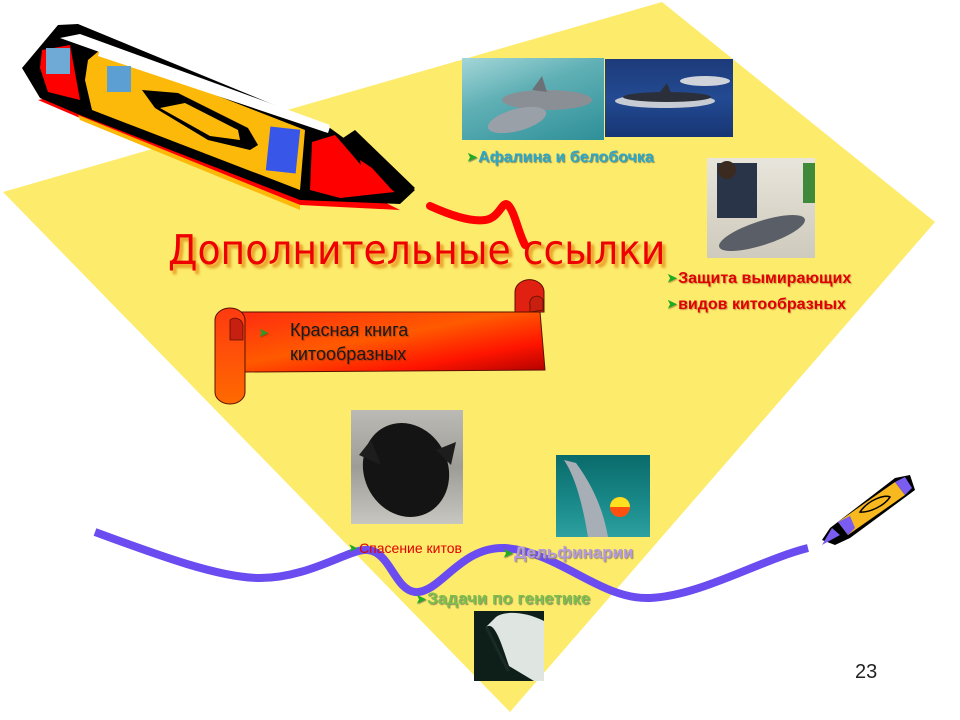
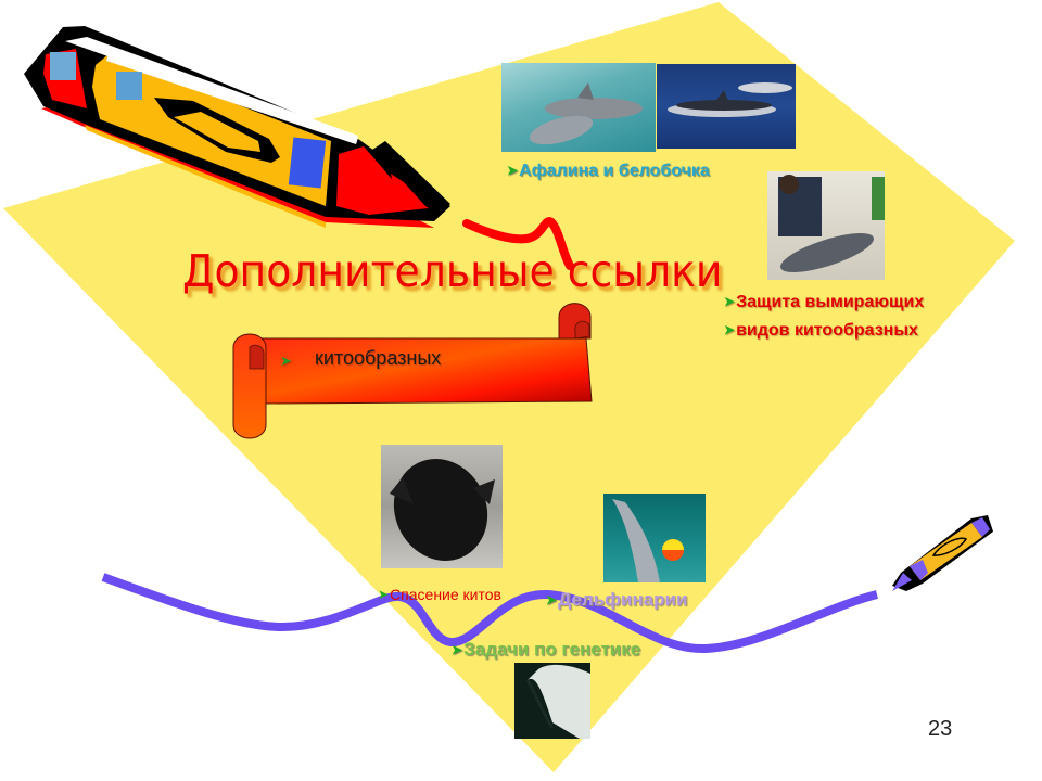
  Дополнительные ссылки
  ➤Афалина и белобочка
  ➤Защита вымирающих
  ➤видов китообразных
  ➤
- Красная книга
  китообразных
  ➤Спасение китов
  ➤Дельфинарии
  ➤Задачи по генетике
  23
